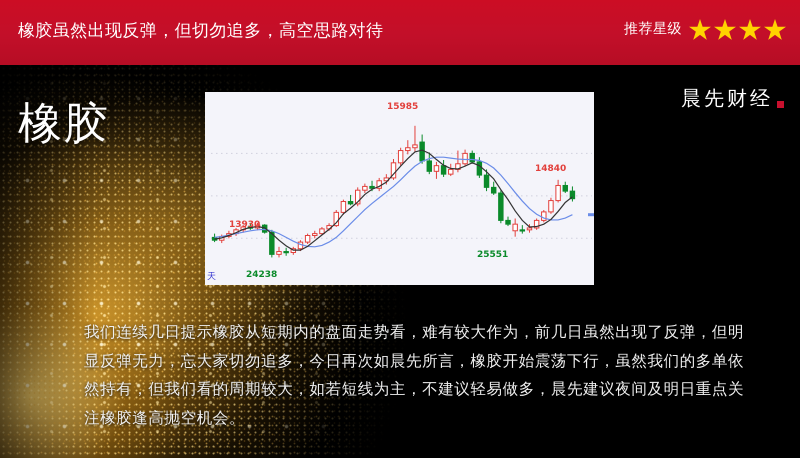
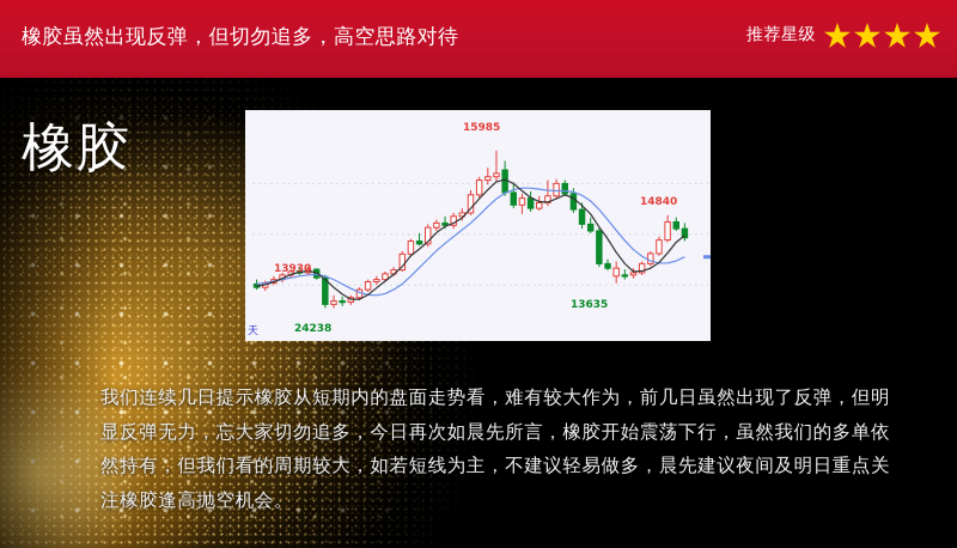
  橡胶虽然出现反弹，但切勿追多，高空思路对待
  推荐星级
  橡胶
- 晨先财经
  天
  15985
  14840
  13930
  24238
- 25551
+ 13635
  我们连续几日提示橡胶从短期内的盘面走势看，难有较大作为，前几日虽然出现了反弹，但明显反弹无力，忘大家切勿追多，今日再次如晨先所言，橡胶开始震荡下行，虽然我们的多单依然持有，但我们看的周期较大，如若短线为主，不建议轻易做多，晨先建议夜间及明日重点关注橡胶逢高抛空机会。
